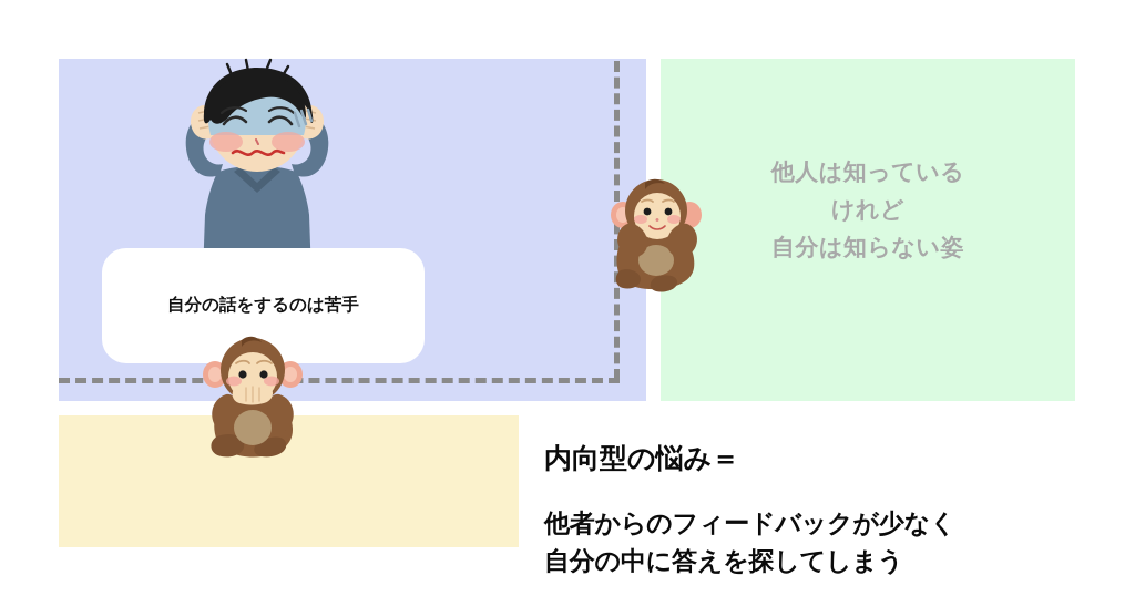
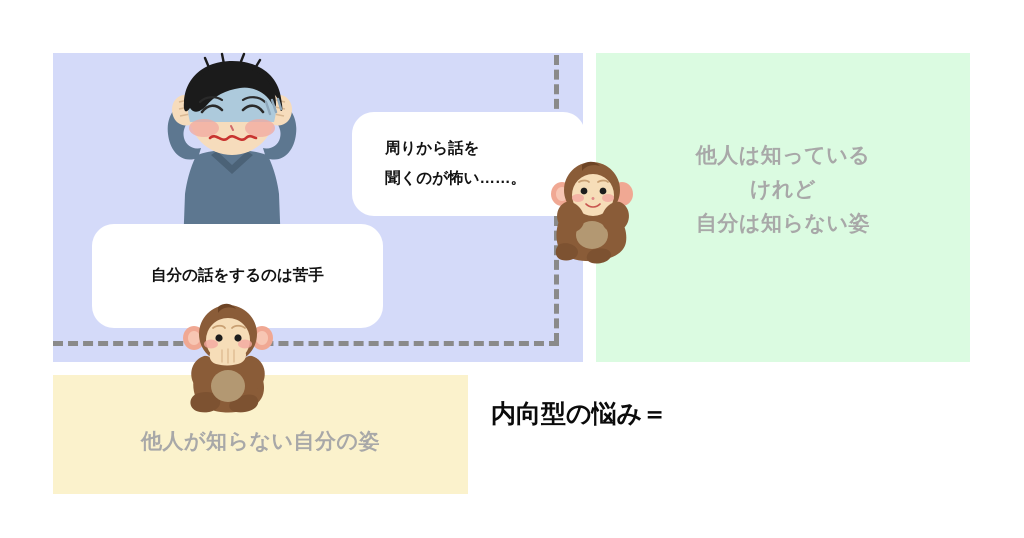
+ 周りから話を
+ 聞くのが怖い……。
  自分の話をするのは苦手
  他人は知っている
  けれど
  自分は知らない姿
+ 他人が知らない自分の姿
  内向型の悩み＝
- 他者からのフィードバックが少なく
- 自分の中に答えを探してしまう
